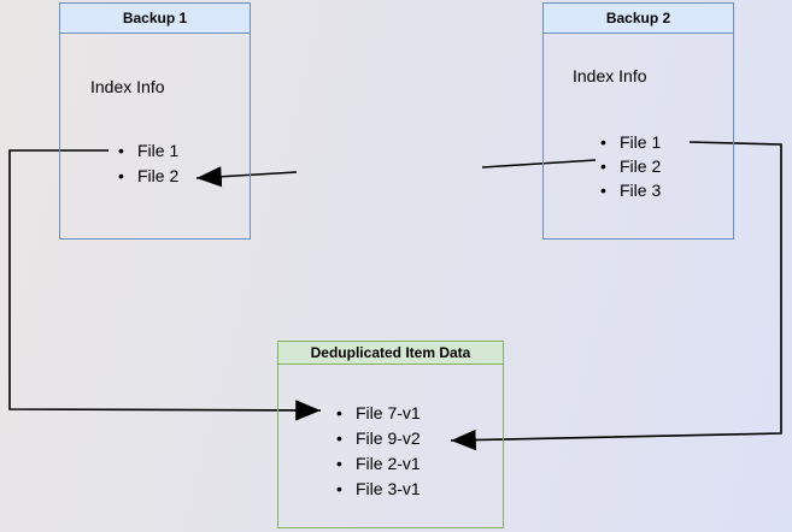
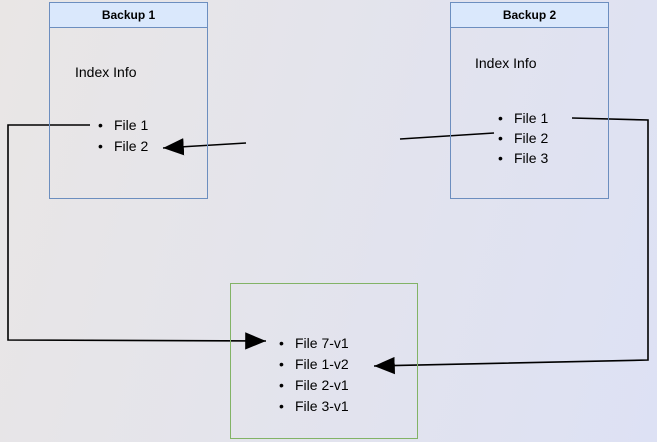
  Backup 1
  Index Info
  •
  File 1
  •
  File 2
  Backup 2
  Index Info
  •
  File 1
  •
  File 2
  •
  File 3
- Deduplicated Item Data
  •
  File 7-v1
  •
- File 9-v2
+ File 1-v2
  •
  File 2-v1
  •
  File 3-v1
